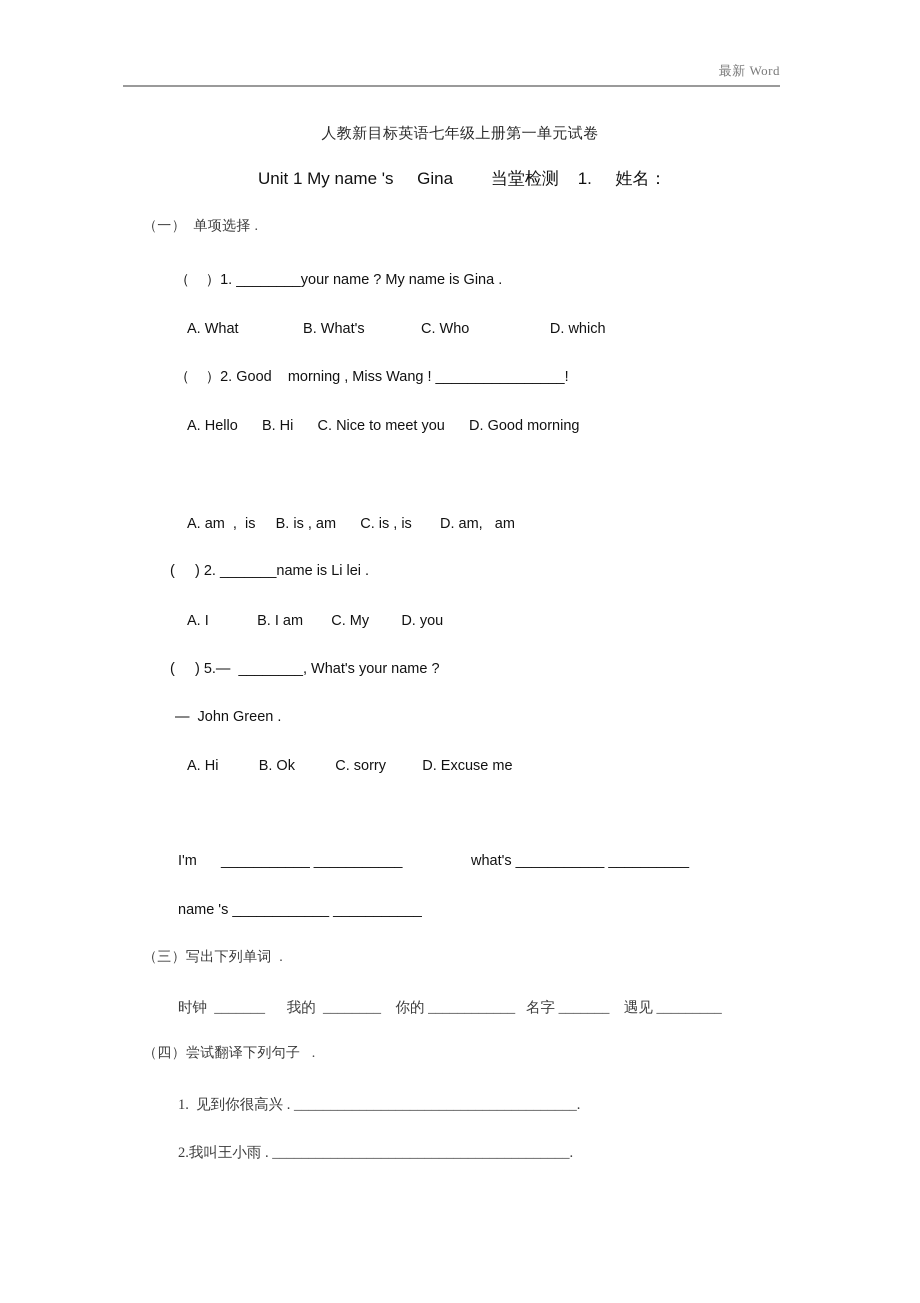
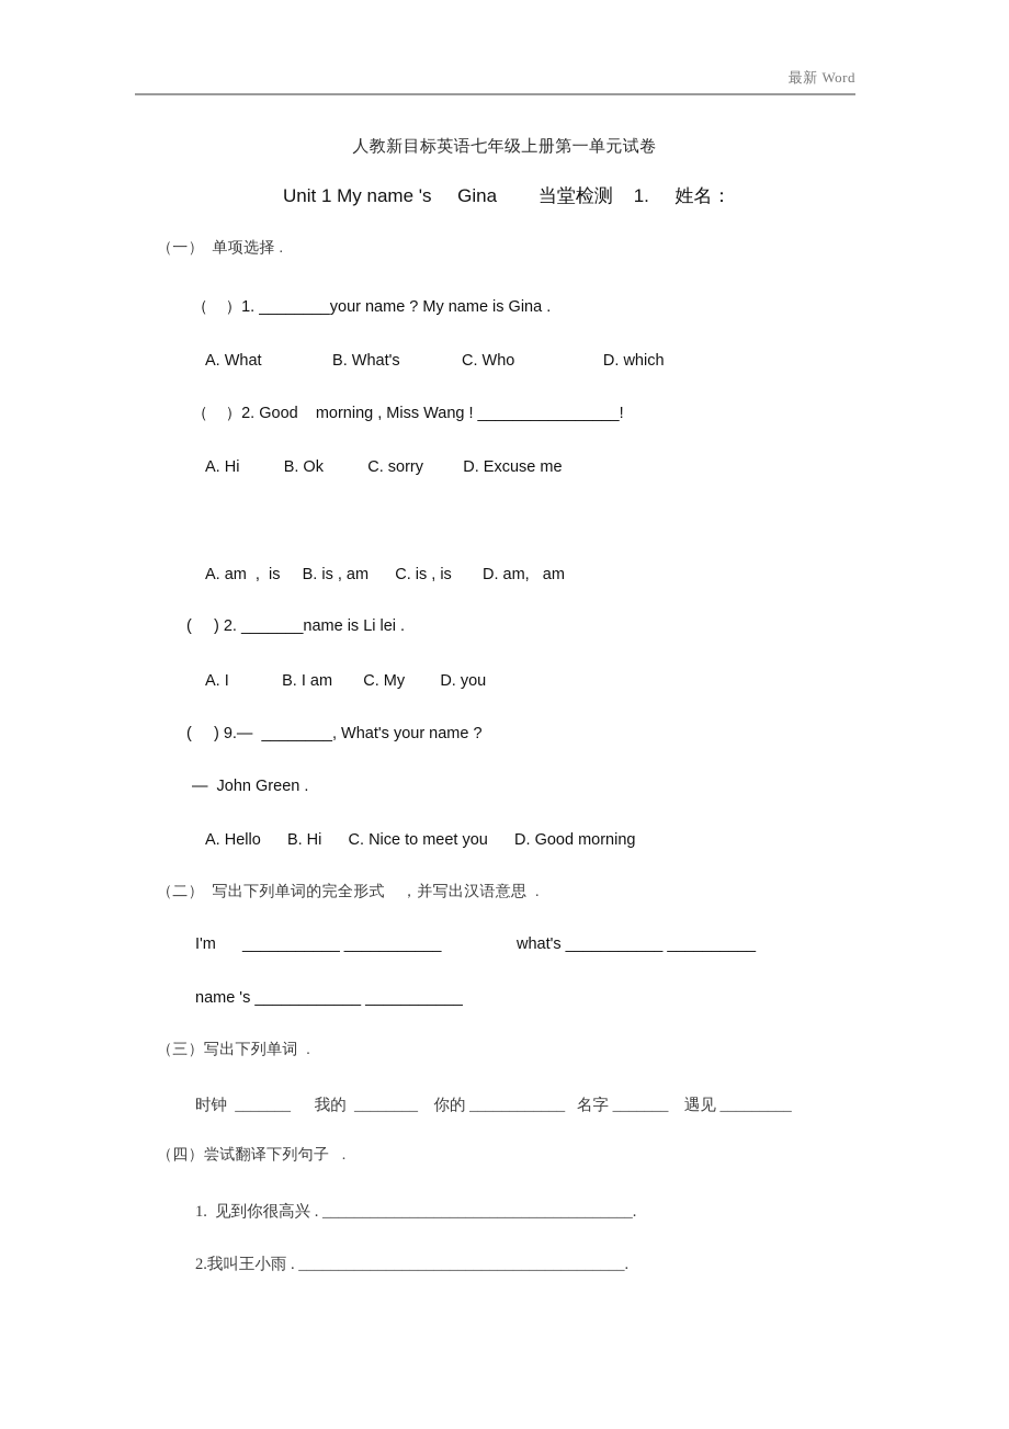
  最新 Word
  人教新目标英语七年级上册第一单元试卷
  Unit 1 My name 's Gina 当堂检测 1. 姓名：
  （一） 单项选择 .
  （ ）1. ________your name ? My name is Gina .
  A. What B. What's C. Who D. which
  （ ）2. Good morning , Miss Wang ! ________________!
- A. Hello B. Hi C. Nice to meet you D. Good morning
+ A. Hi B. Ok C. sorry D. Excuse me
  A. am , is B. is , am C. is , is D. am, am
  ( ) 2. _______name is Li lei .
  A. I B. I am C. My D. you
- ( ) 5.— ________, What's your name ?
+ ( ) 9.— ________, What's your name ?
  — John Green .
- A. Hi B. Ok C. sorry D. Excuse me
+ A. Hello B. Hi C. Nice to meet you D. Good morning
+ （二） 写出下列单词的完全形式 ，并写出汉语意思 .
  I'm ___________ ___________ what's ___________ __________
  name 's ____________ ___________
  （三）写出下列单词 .
  时钟 _______ 我的 ________ 你的 ____________ 名字 _______ 遇见 _________
  （四）尝试翻译下列句子 .
  1. 见到你很高兴 . _______________________________________.
  2.我叫王小雨 . _________________________________________.
